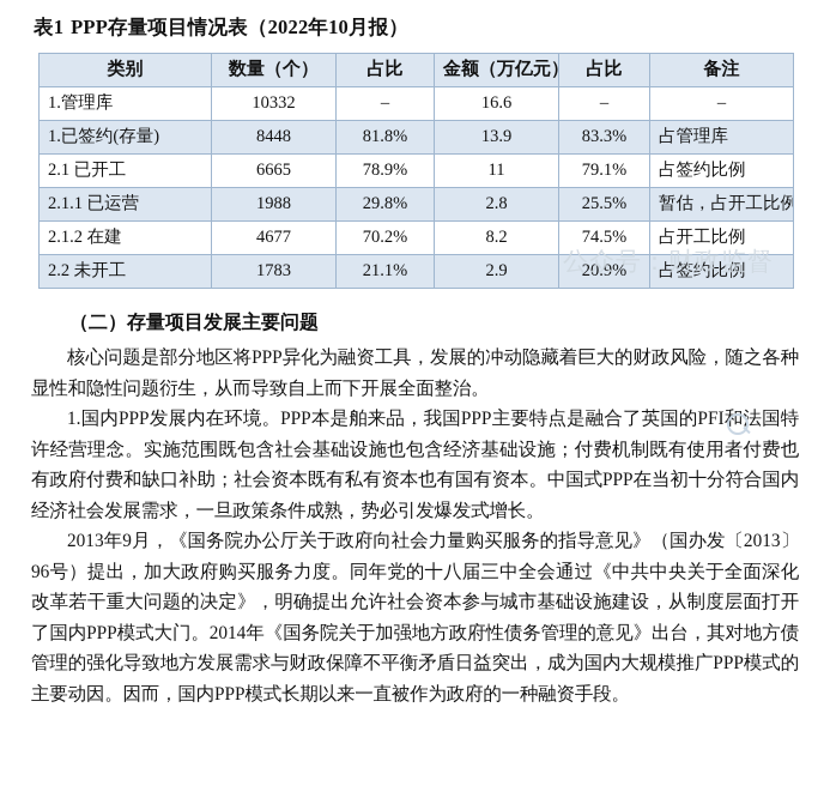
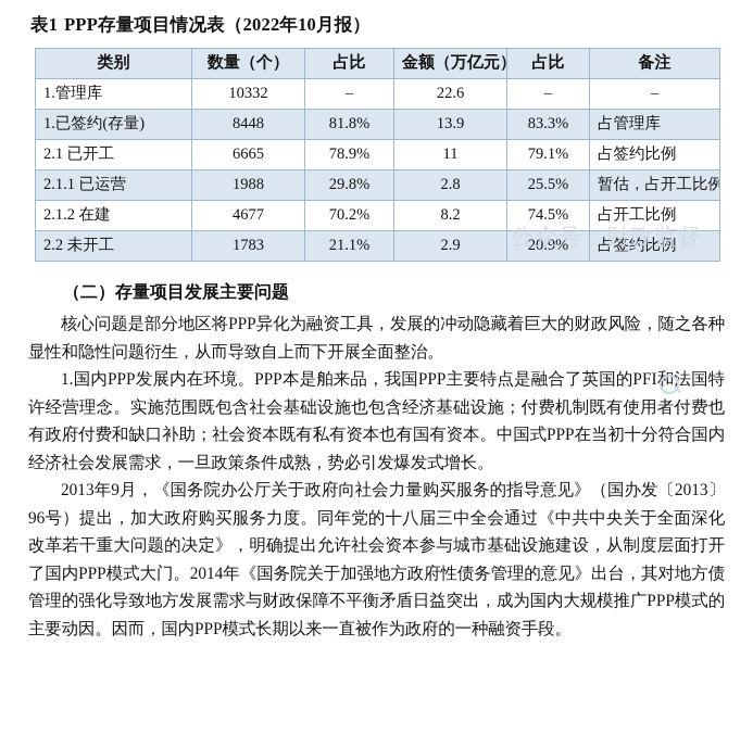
  表1 PPP存量项目情况表（2022年10月报）
  类别	数量（个）	占比	金额（万亿元	占比	备注
- 1.管理库	10332	–	16.6	–	–
+ 1.管理库	10332	–	22.6	–	–
  1.已签约(存量)	8448	81.8%	13.9	83.3%	占管理库
  2.1 已开工	6665	78.9%	11	79.1%	占签约比例
  2.1.1 已运营	1988	29.8%	2.8	25.5%	暂估，占开工比例
  2.1.2 在建	4677	70.2%	8.2	74.5%	占开工比例
  2.2 未开工	1783	21.1%	2.9	20.9%	占签约比例
  （二）存量项目发展主要问题
  核心问题是部分地区将PPP异化为融资工具，发展的冲动隐藏着巨大的财政风险，随之各种显性和隐性问题衍生，从而导致自上而下开展全面整治。
  1.国内PPP发展内在环境。PPP本是舶来品，我国PPP主要特点是融合了英国的PFI法国特许经营理念。实施范围既包含社会基础设施也包含经济基础设施；付费机制既有使用者付费也有政府付费和缺口补助；社会资本既有私有资本也有国有资本。中国式PPP在当初十分符合国内经济社会发展需求，一旦政策条件成熟，势必引发爆发式增长。
  2013年9月，《国务院办公厅关于政府向社会力量购买服务的指导意见》（国办发〔2013〕96号）提出，加大政府购买服务力度。同年党的十八届三中全会通过《中共中央关于全面深化改革若干重大问题的决定》，明确提出允许社会资本参与城市基础设施建设，从制度层面打开了国内PPP模式大门。2014年《国务院关于加强地方政府性债务管理的意见》出台，其对地方债管理的强化导致地方发展需求与财政保障不平衡矛盾日益突出，成为国内大规模推广PPP模式的主要动因。因而，国内PPP模式长期以来一直被作为政府的一种融资手段。
  公众号：财政监督
